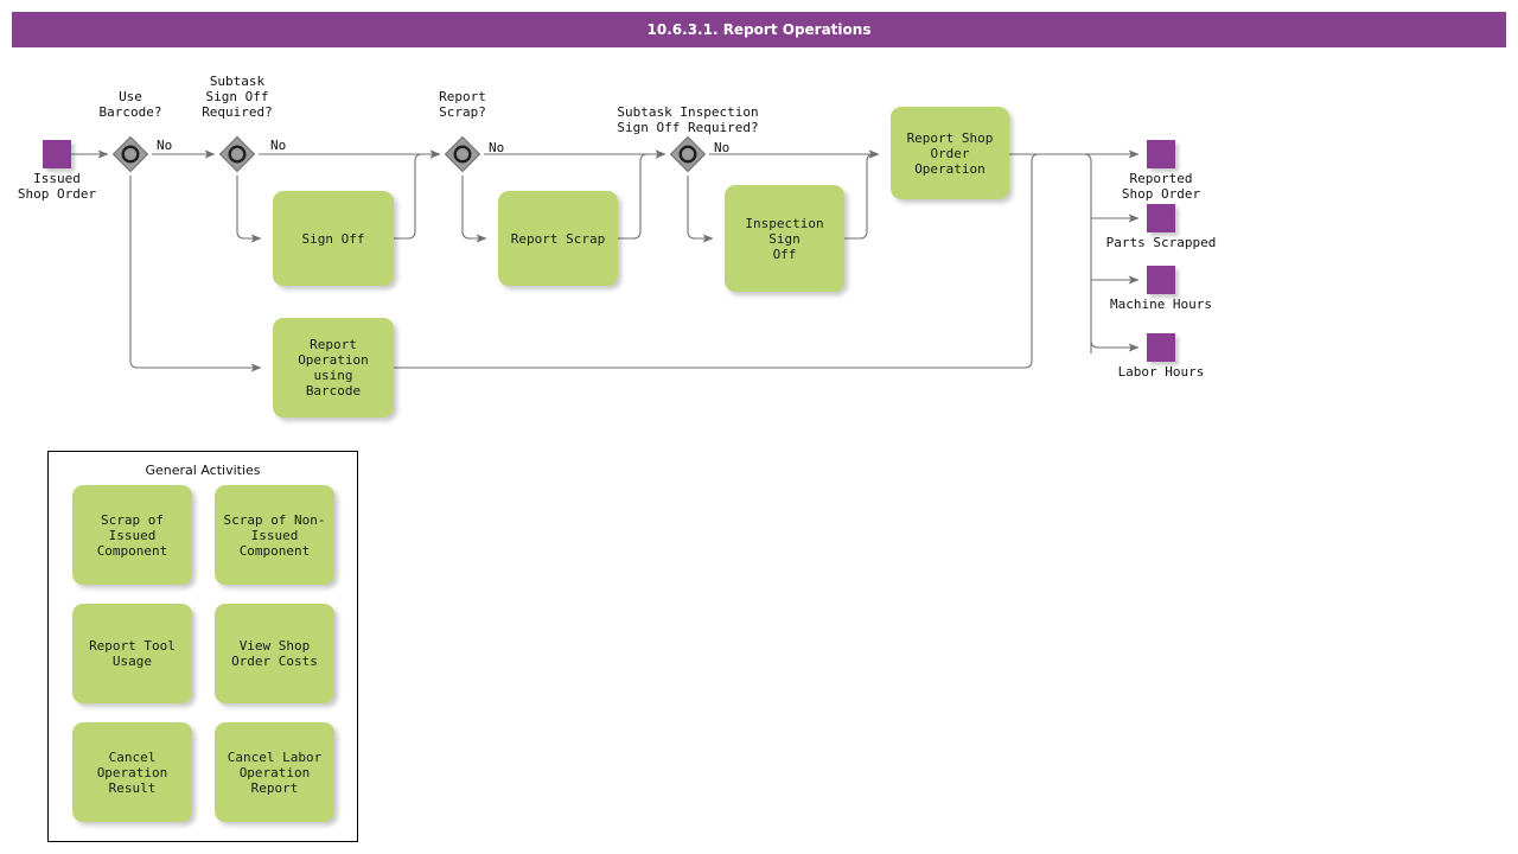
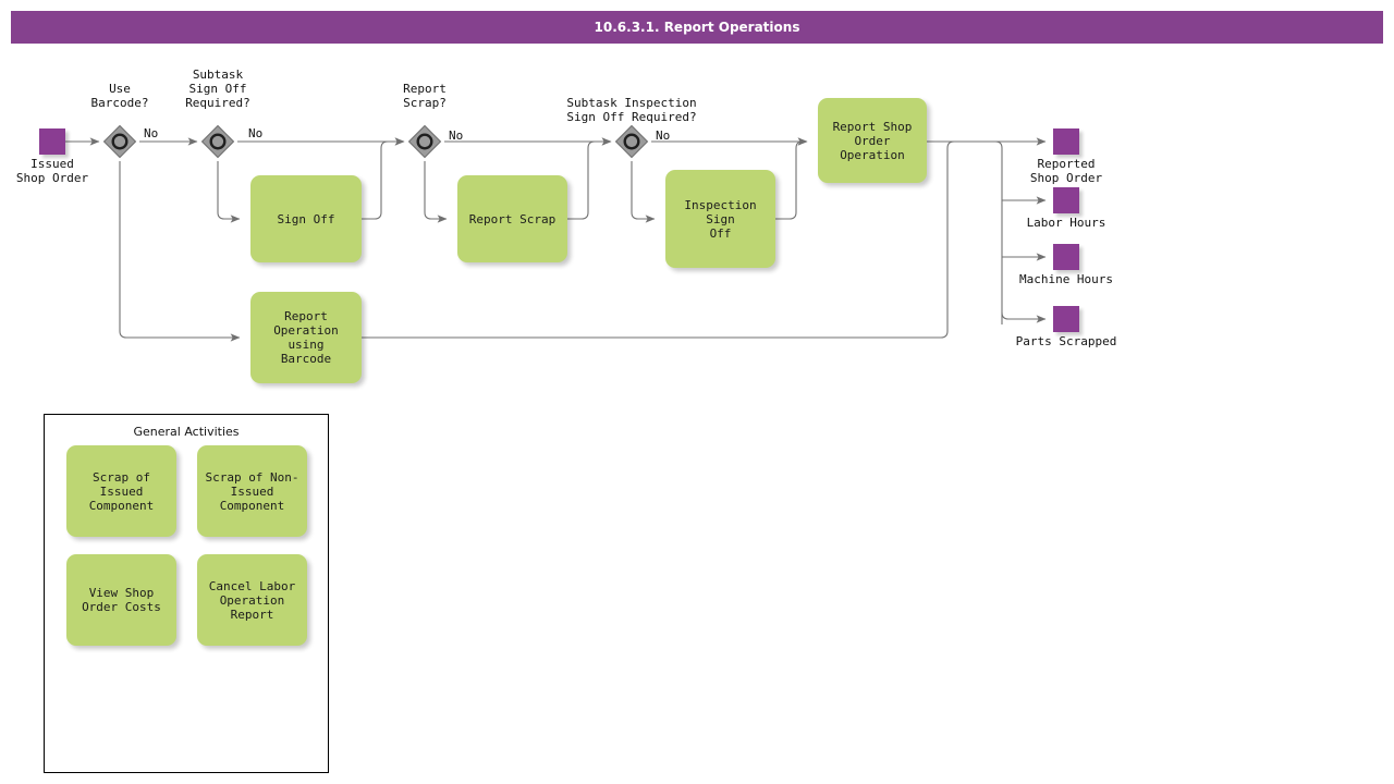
  10.6.3.1. Report Operations
  Issued
  Shop Order
  Use
  Barcode?
  Subtask
  Sign Off
  Required?
  Report
  Scrap?
  Subtask Inspection
  Sign Off Required?
  No
  No
  No
  No
  Sign Off
  Report Scrap
  Inspection Sign
  Off
  Report Shop
  Order Operation
  Report
  Operation using
  Barcode
  Reported
  Shop Order
- Parts Scrapped
+ Labor Hours
  Machine Hours
- Labor Hours
+ Parts Scrapped
  General Activities
  Scrap of Issued
  Component
  Scrap of Non-
  Issued
  Component
- Report Tool
- Usage
  View Shop
  Order Costs
- Cancel
- Operation Result
  Cancel Labor
  Operation
  Report
